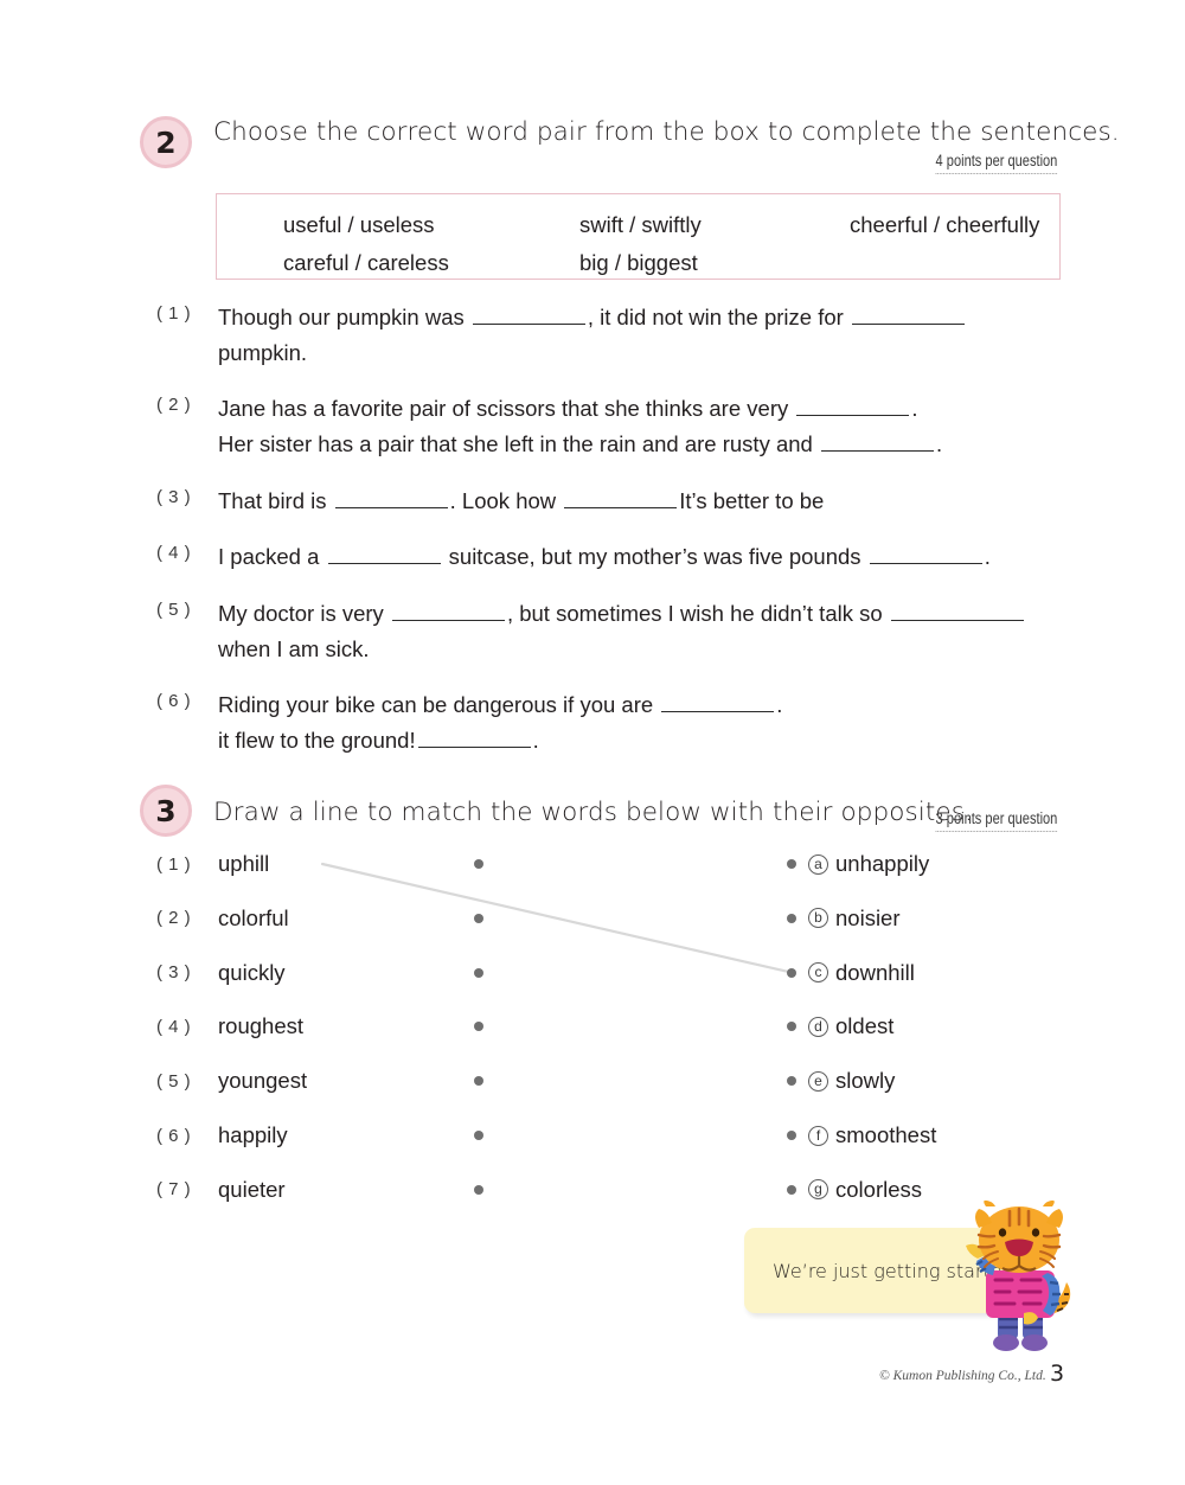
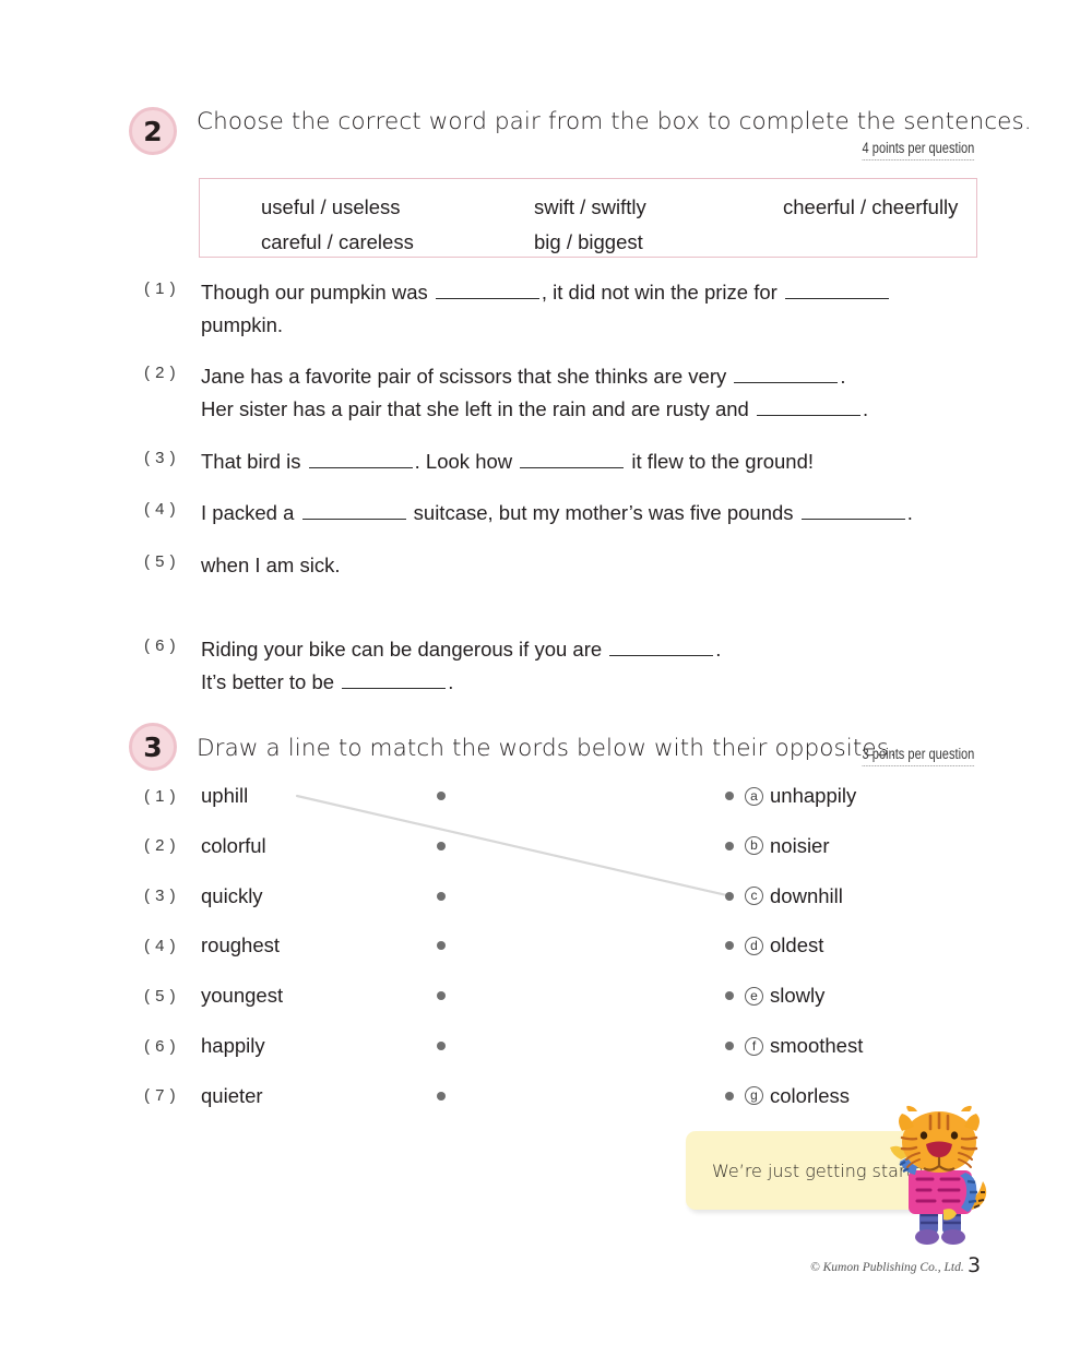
  2
  Choose the correct word pair from the box to complete the sentences.
  4 points per question
  useful / useless
  swift / swiftly
  cheerful / cheerfully
  careful / careless
  big / biggest
  ( 1 )
  Though our pumpkin was , it did not win the prize for
  pumpkin.
  ( 2 )
  Jane has a favorite pair of scissors that she thinks are very .
  Her sister has a pair that she left in the rain and are rusty and .
  ( 3 )
- That bird is . Look how It’s better to be
+ That bird is . Look how it flew to the ground!
  ( 4 )
  I packed a suitcase, but my mother’s was five pounds .
  ( 5 )
- My doctor is very , but sometimes I wish he didn’t talk so
  when I am sick.
  ( 6 )
  Riding your bike can be dangerous if you are .
- it flew to the ground! .
+ It’s better to be .
  3
  Draw a line to match the words below with their opposites.
  3 points per question
  ( 1 )
  uphill
  ( 2 )
  colorful
  ( 3 )
  quickly
  ( 4 )
  roughest
  ( 5 )
  youngest
  ( 6 )
  happily
  ( 7 )
  quieter
  a
  unhappily
  b
  noisier
  c
  downhill
  d
  oldest
  e
  slowly
  f
  smoothest
  g
  colorless
  We’re just getting star
  © Kumon Publishing Co., Ltd.
  3
